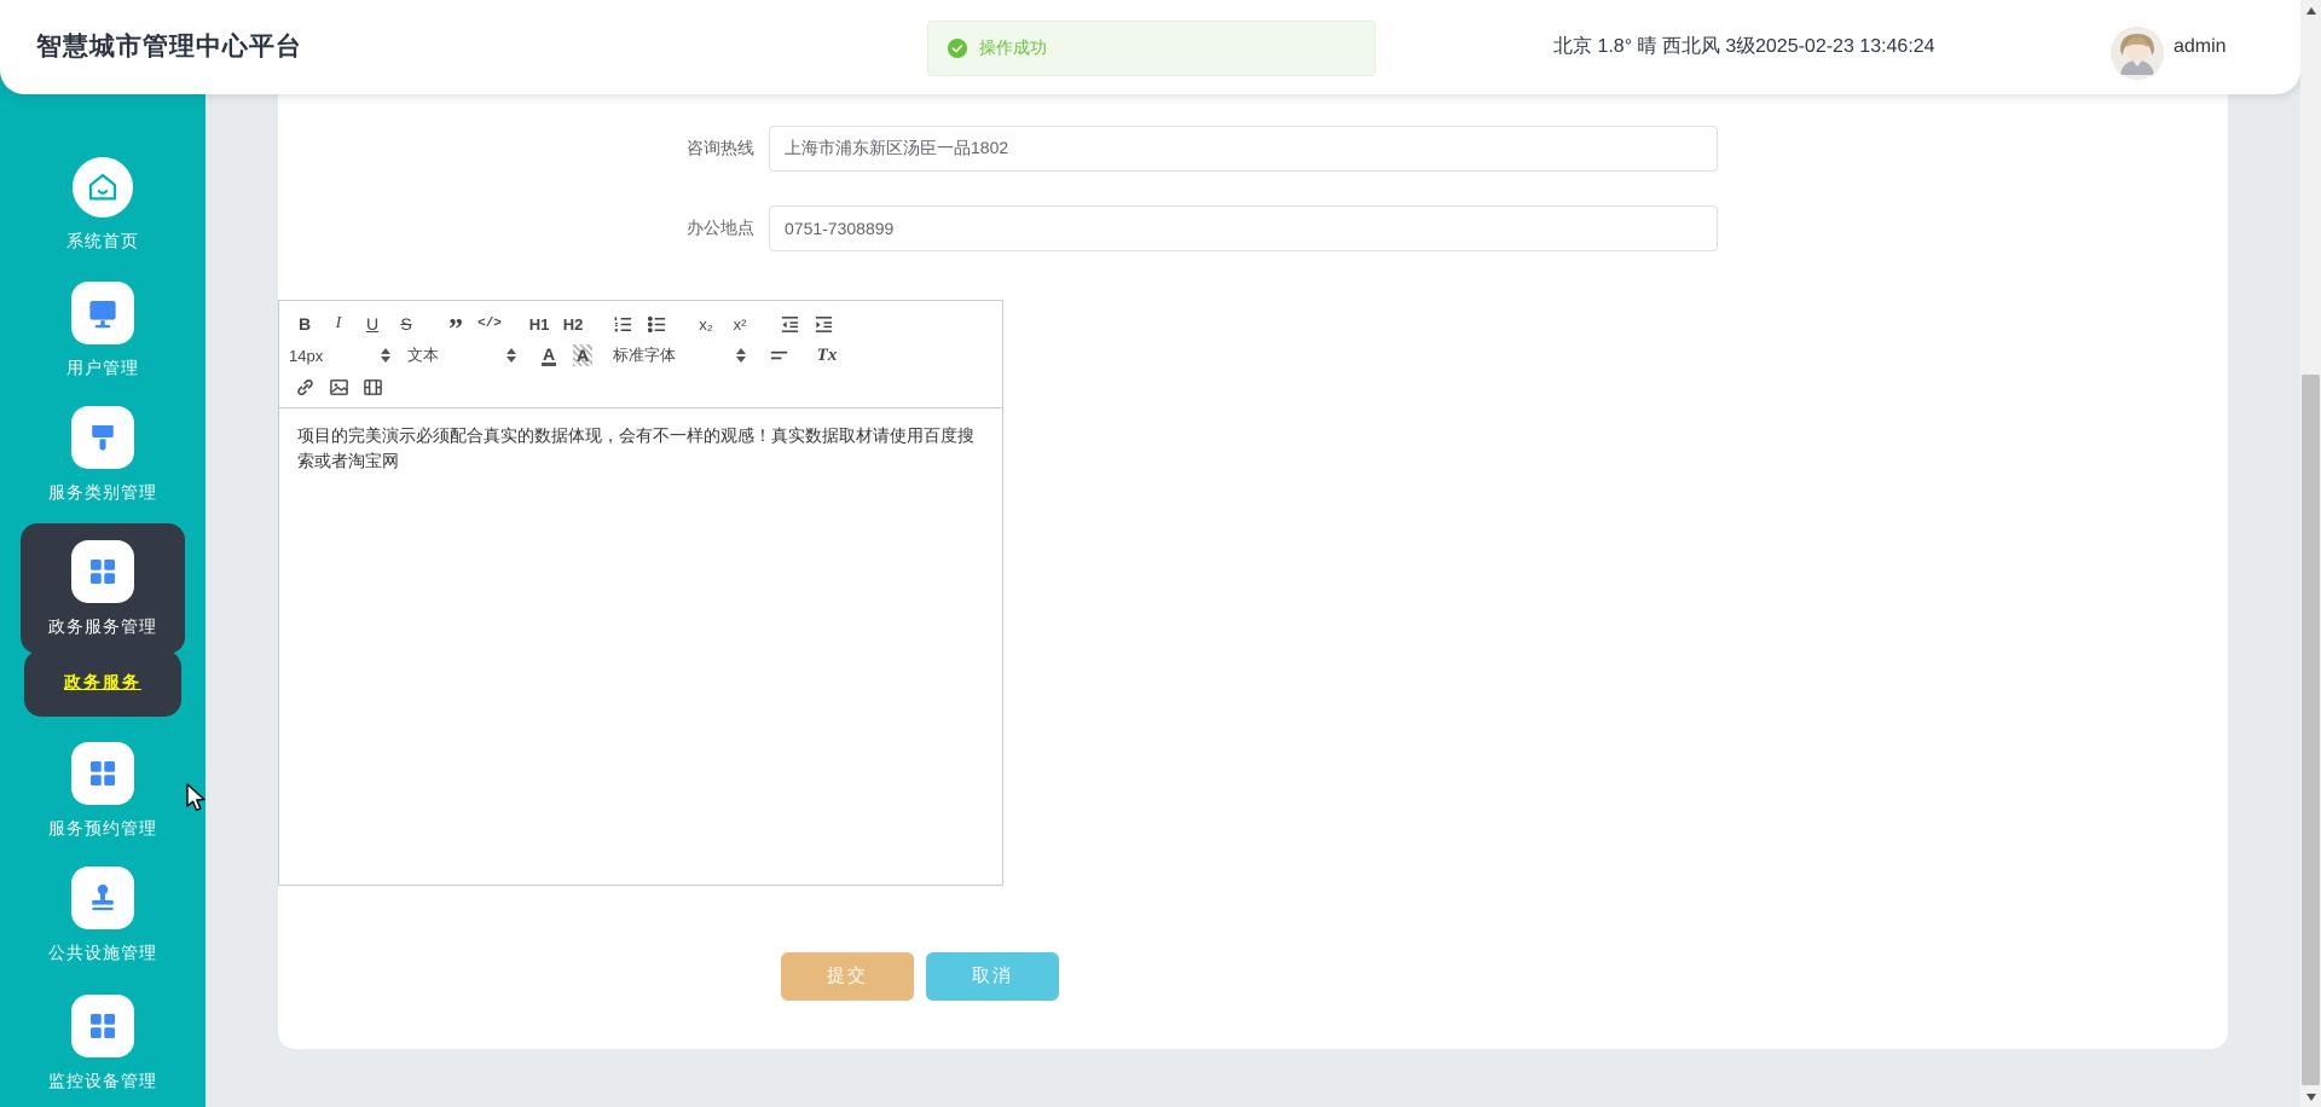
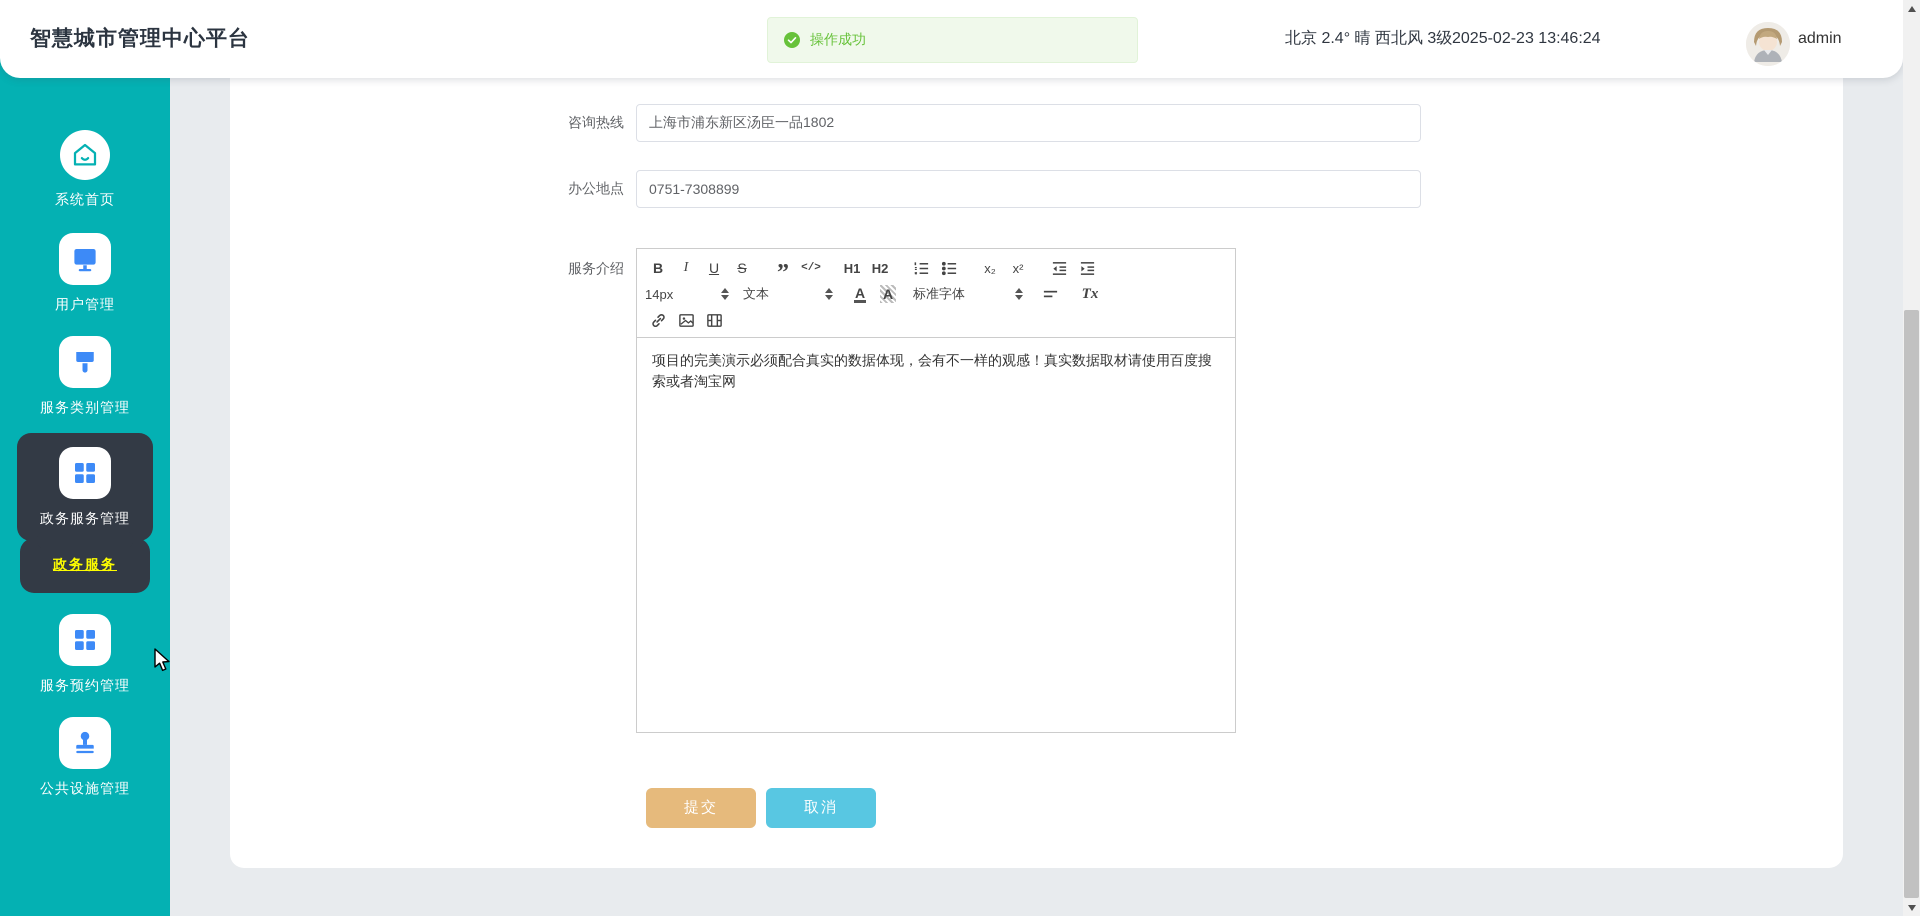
  系统首页
  用户管理
  服务类别管理
  政务服务管理
  政务服务
  服务预约管理
  公共设施管理
- 监控设备管理
  咨询热线
  上海市浦东新区汤臣一品1802
  办公地点
  0751-7308899
+ 服务介绍
  B
  I
  U
  S
  ”
  </>
  H1
  H2
  x₂
  x²
  14px
  文本
  A
  A
  标准字体
  Tx
  项目的完美演示必须配合真实的数据体现，会有不一样的观感！真实数据取材请使用百度搜索或者淘宝网
  提交
  取消
  智慧城市管理中心平台
- 北京 1.8° 晴 西北风 3级
+ 北京 2.4° 晴 西北风 3级
  2025-02-23 13:46:24
  admin
  操作成功
